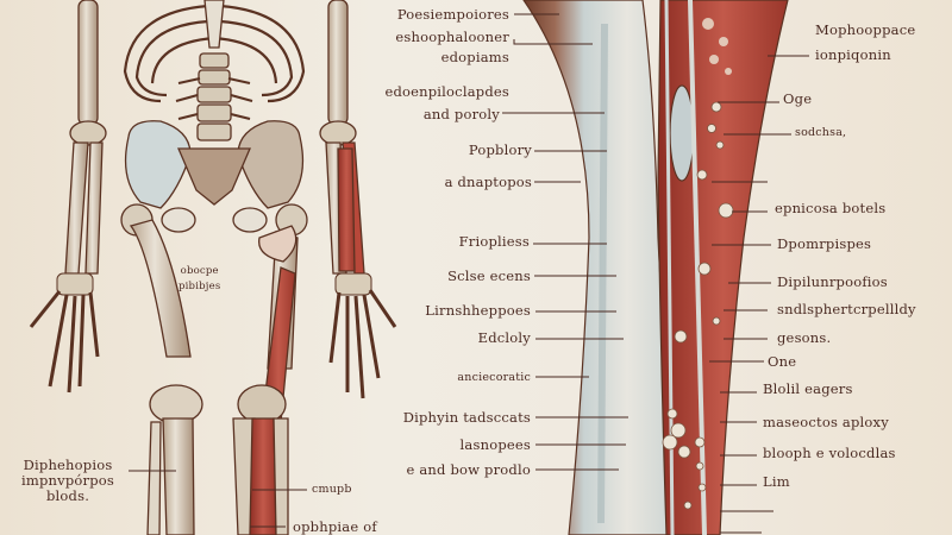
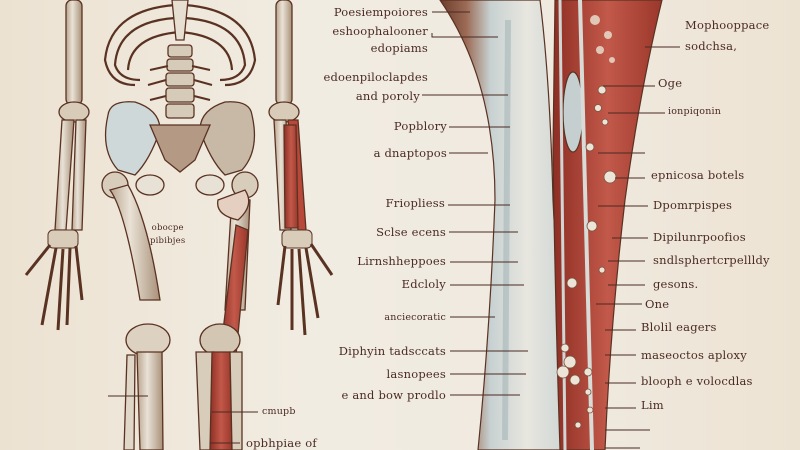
  obocpe
  pibibjes
- Diphehopios
- impnvpórpos
- blods.
  cmupb
  opbhpiae of
  Poesiempoiores
  eshoophalooner
  edopiams
  edoenpiloclapdes
  and poroly
  Popblory
  a dnaptopos
  Friopliess
  Sclse ecens
  Lirnshheppoes
  Edcloly
  anciecoratic
  Diphyin tadsccats
  lasnopees
  e and bow prodlo
  Mophooppace
- ionpiqonin
+ sodchsa,
  Oge
- sodchsa,
+ ionpiqonin
  epnicosa botels
  Dpomrpispes
  Dipilunrpoofios
  sndlsphertcrpellldy
  gesons.
  One
  Blolil eagers
  maseoctos aploxy
  blooph e volocdlas
  Lim
